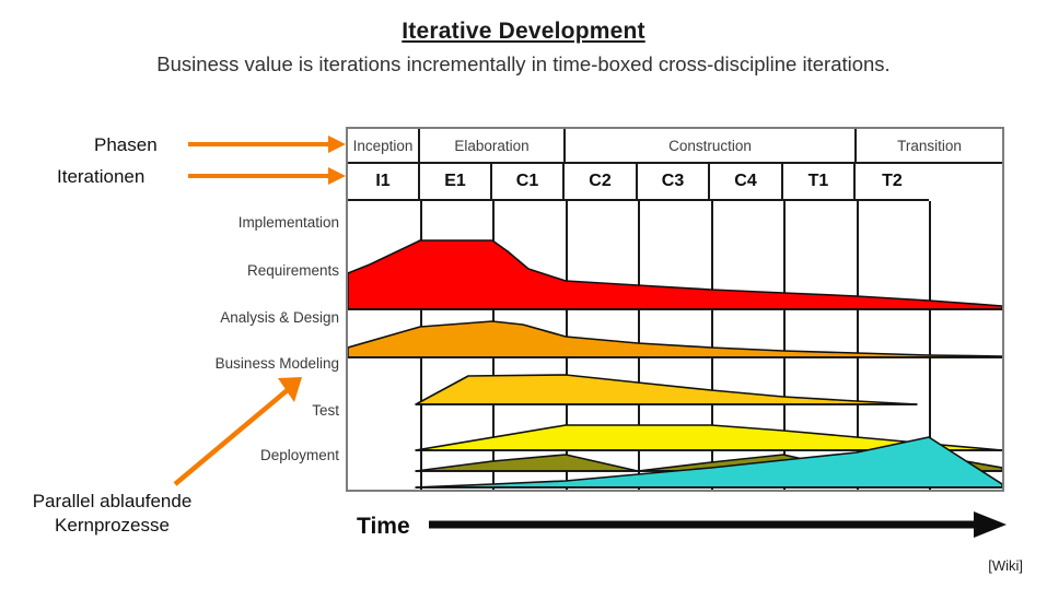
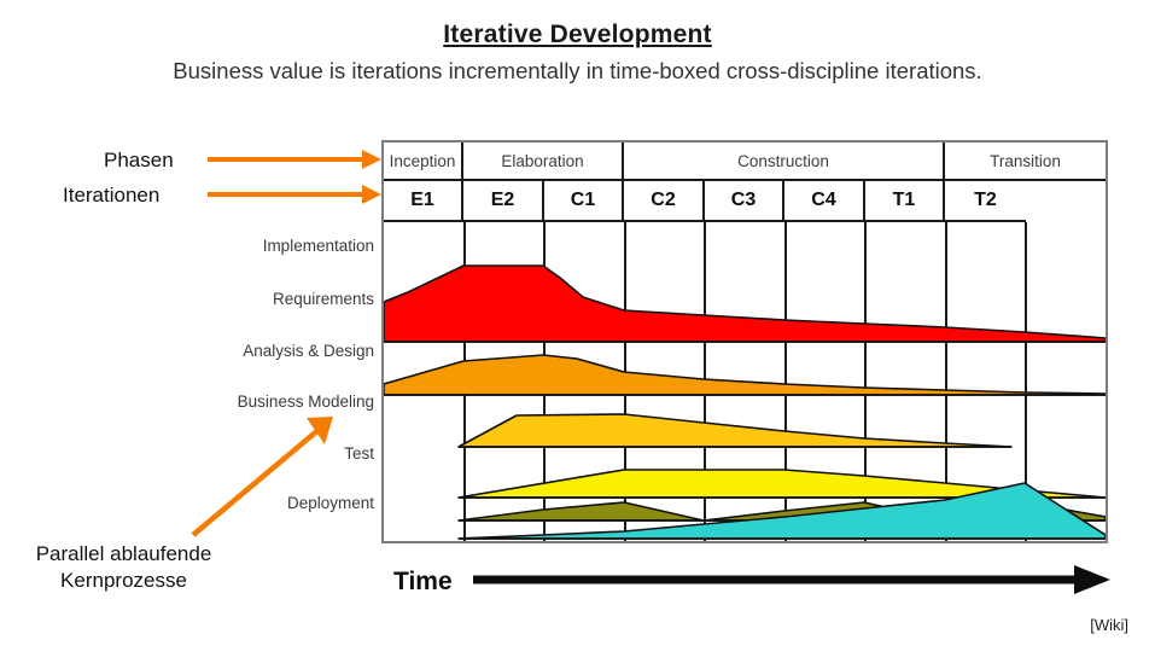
  Iterative Development
  Business value is iterations incrementally in time-boxed cross-discipline iterations.
  Phasen
  Iterationen
  Parallel ablaufende Kernprozesse
  Implementation
  Requirements
  Analysis & Design
  Business Modeling
  Test
  Deployment
  Inception
  Elaboration
  Construction
  Transition
- I1
  E1
+ E2
  C1
  C2
  C3
  C4
  T1
  T2
  Time
  [Wiki]
